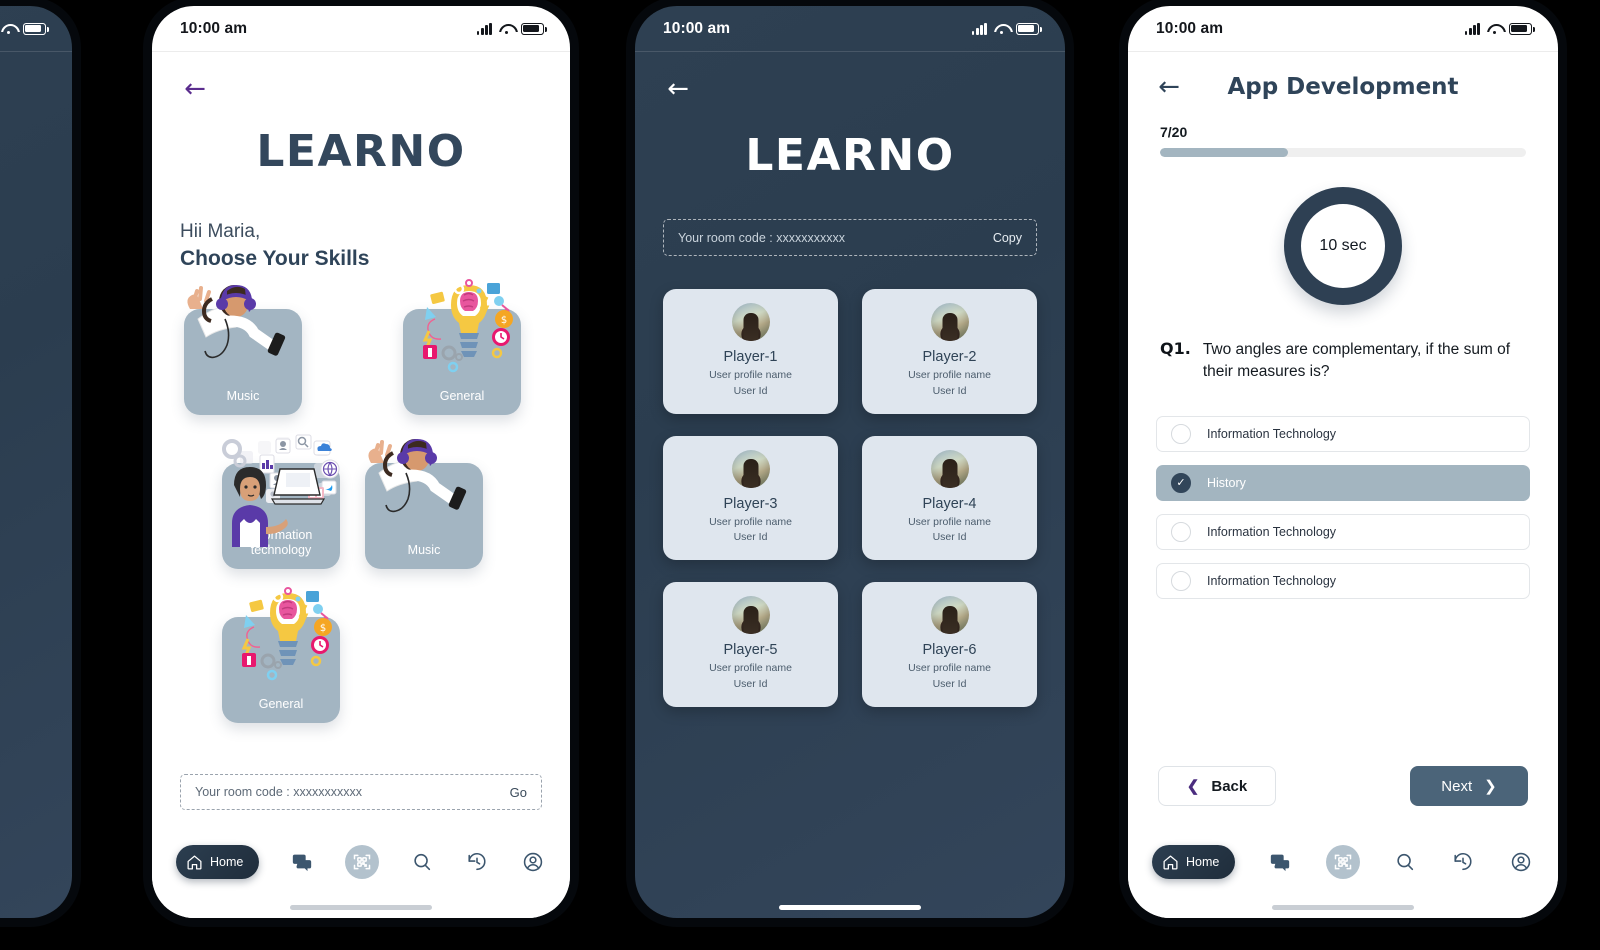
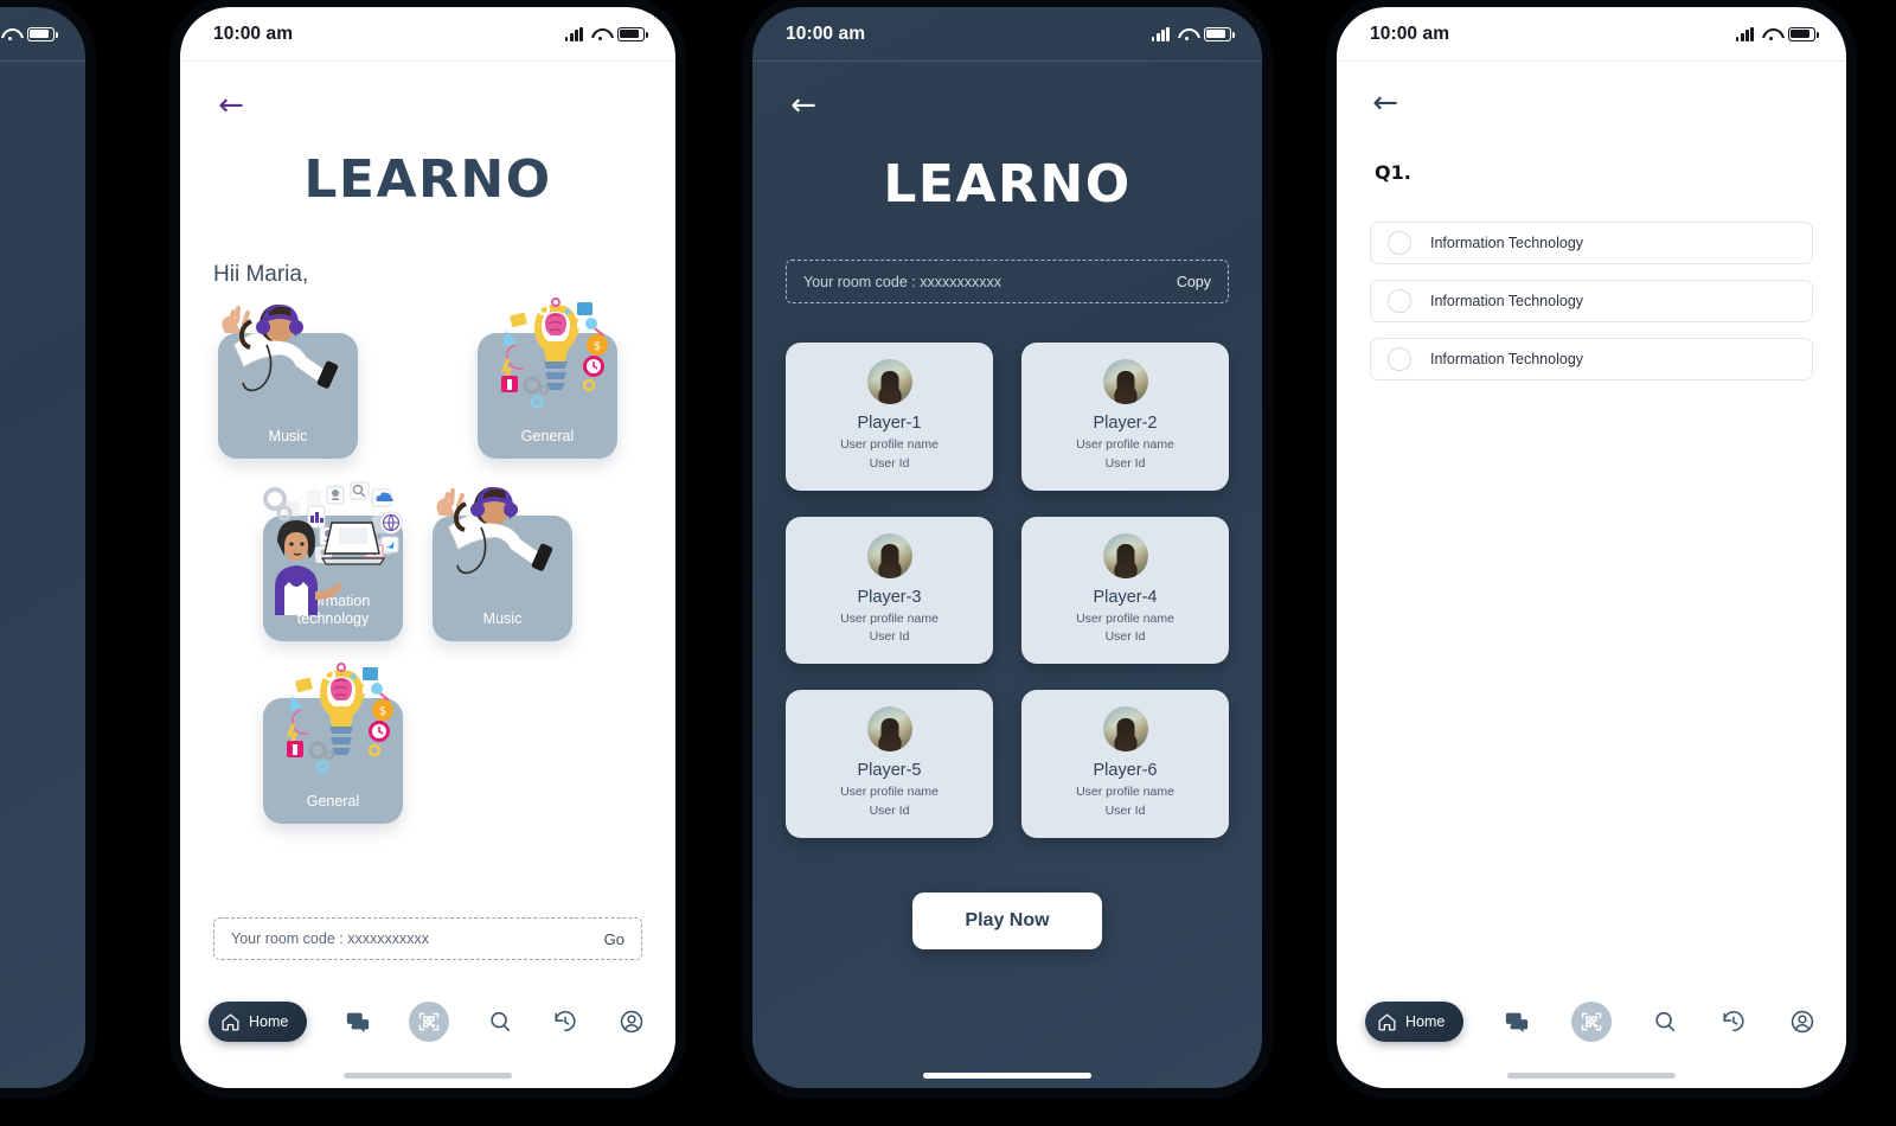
  10:00 am
  ←
  LEARNO
  Hii Maria,
- Choose Your Skills
  Music
  General
  $
  technology
  Music
  General
  $
  Your room code : xxxxxxxxxxx
  Go
  Home
  10:00 am
  ←
  LEARNO
  Your room code : xxxxxxxxxxx
  Copy
  Player-1
  User profile name
  User Id
  Player-2
  User profile name
  User Id
  Player-3
  User profile name
  User Id
  Player-4
  User profile name
  User Id
  Player-5
  User profile name
  User Id
  Player-6
  User profile name
  User Id
+ Play Now
  10:00 am
  ←
- App Development
- 7/20
- 10 sec
  Q1.
- Two angles are complementary, if the sum of their measures is?
  Information Technology
- ✓
- History
  Information Technology
  Information Technology
- ❮
- Back
- Next
- ❯
  Home
